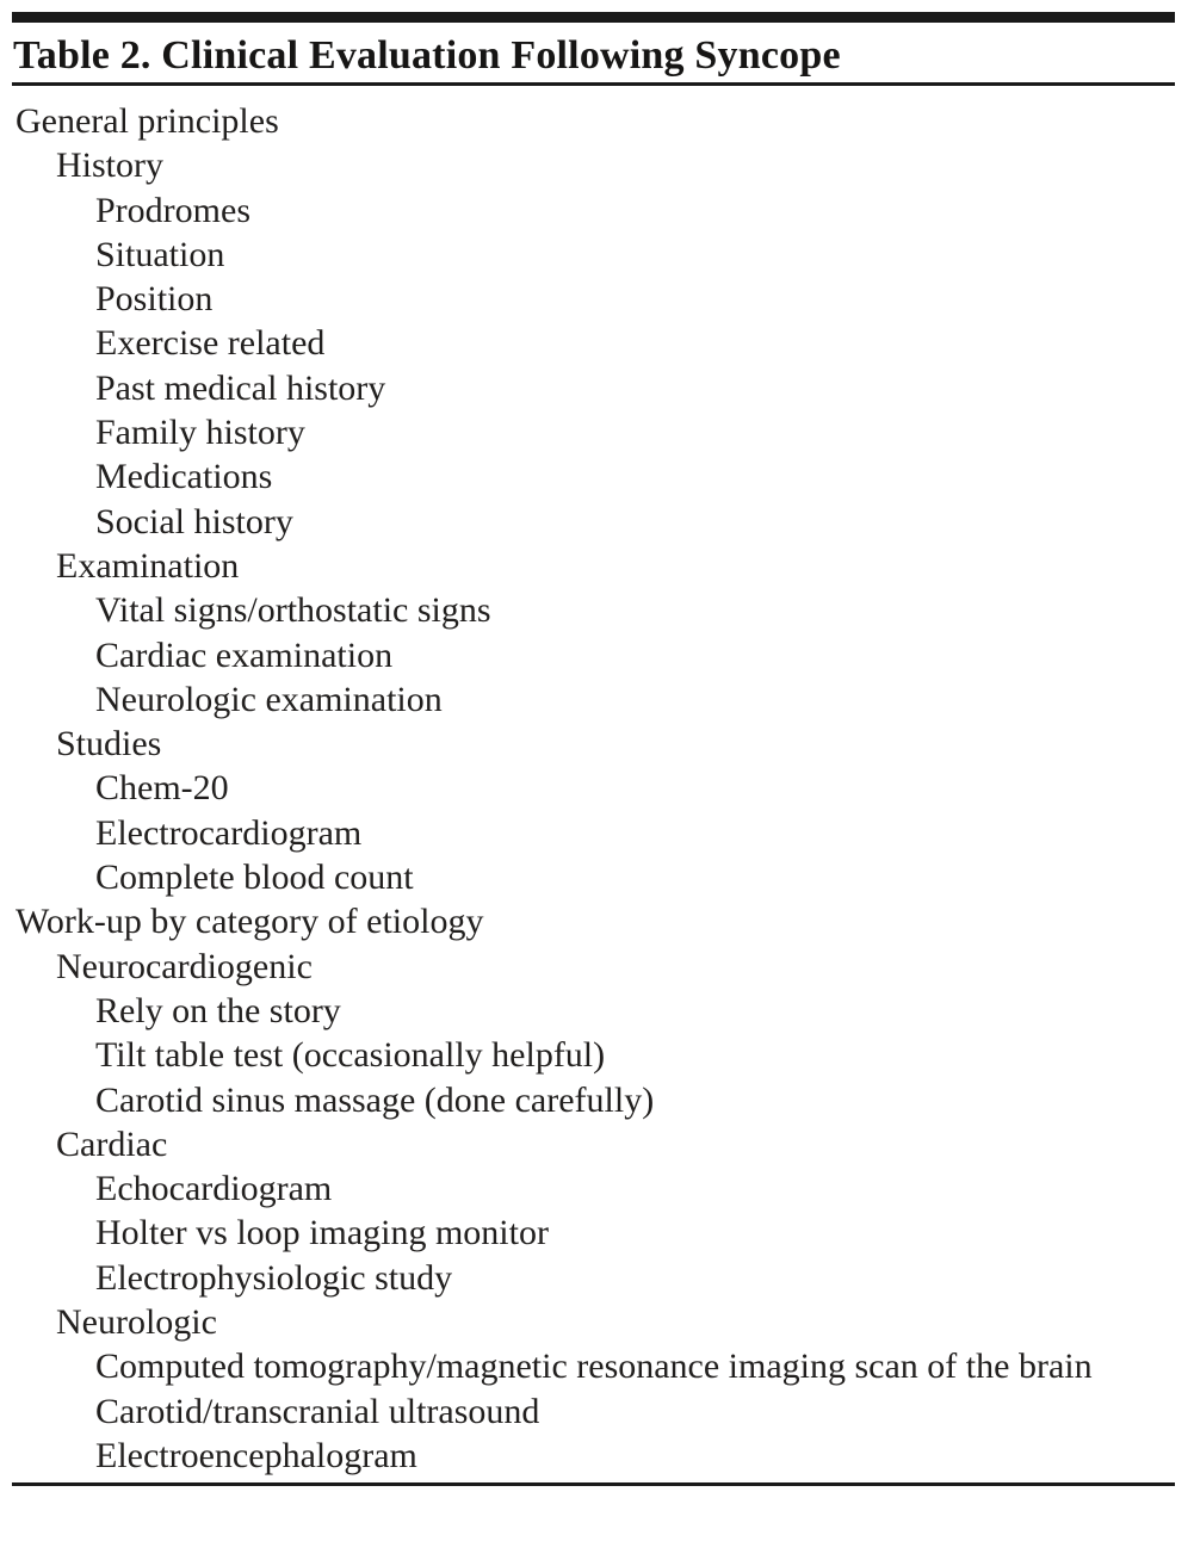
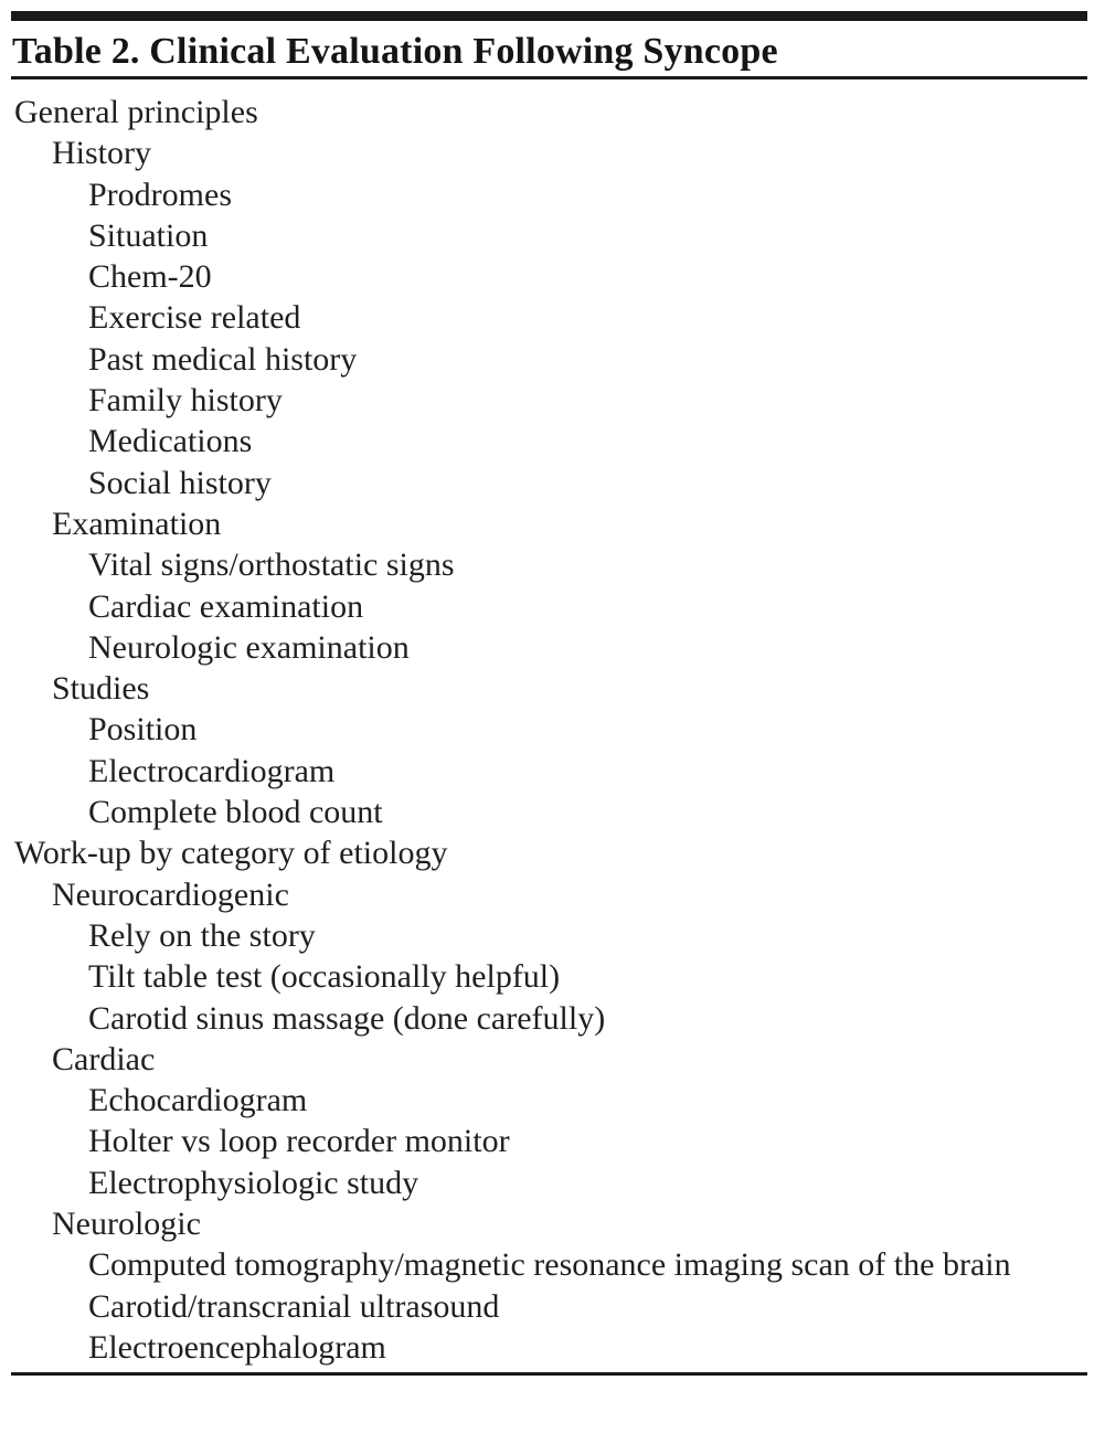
  Table 2. Clinical Evaluation Following Syncope
  General principles
  History
  Prodromes
  Situation
- Position
+ Chem-20
  Exercise related
  Past medical history
  Family history
  Medications
  Social history
  Examination
  Vital signs/orthostatic signs
  Cardiac examination
  Neurologic examination
  Studies
- Chem-20
+ Position
  Electrocardiogram
  Complete blood count
  Work-up by category of etiology
  Neurocardiogenic
  Rely on the story
  Tilt table test (occasionally helpful)
  Carotid sinus massage (done carefully)
  Cardiac
  Echocardiogram
- Holter vs loop imaging monitor
+ Holter vs loop recorder monitor
  Electrophysiologic study
  Neurologic
  Computed tomography/magnetic resonance imaging scan of the brain
  Carotid/transcranial ultrasound
  Electroencephalogram
